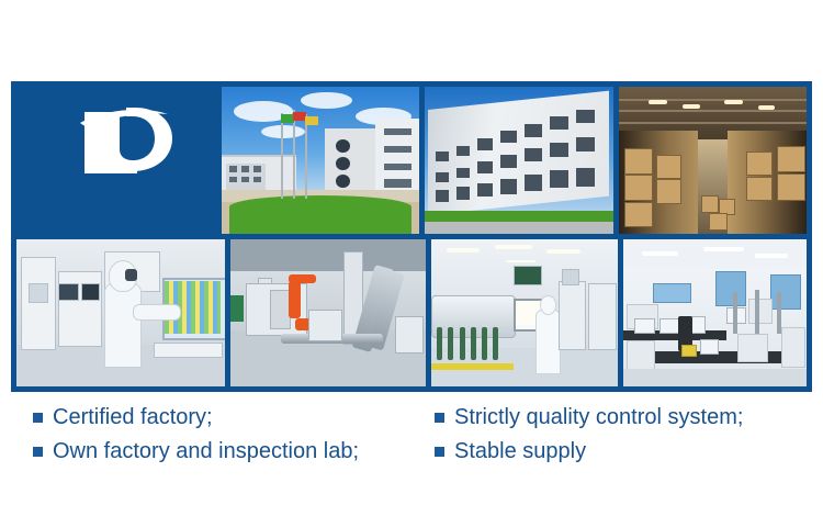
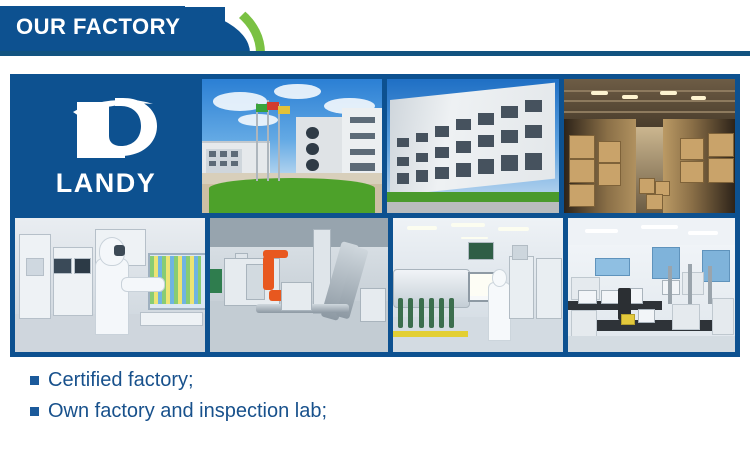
+ OUR FACTORY
+ LANDY
  Certified factory;
  Own factory and inspection lab;
- Strictly quality control system;
- Stable supply
